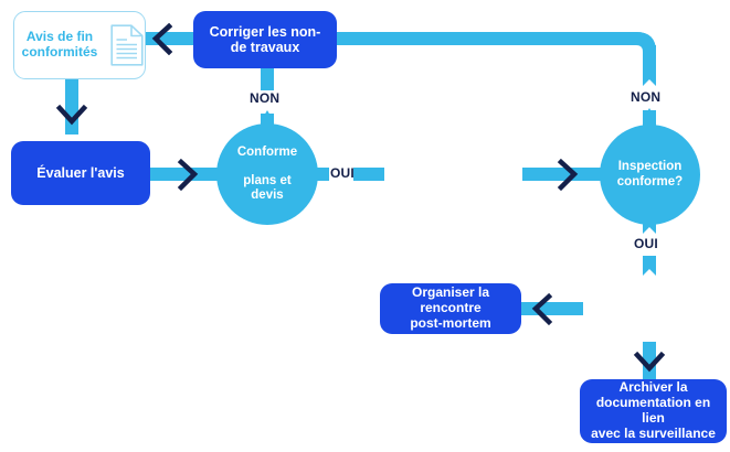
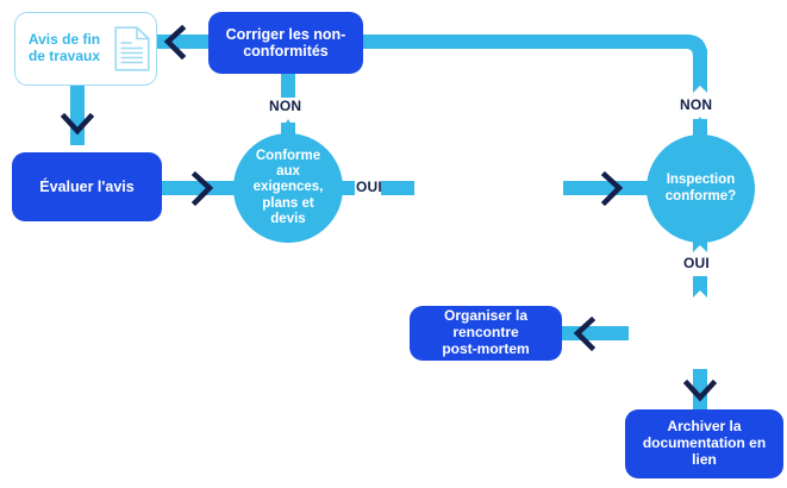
  Avis de fin
- conformités
+ de travaux
  Corriger les non-
- de travaux
+ conformités
  Évaluer l'avis
  Conforme
+ aux exigences,
  plans et
  devis
  Inspection
  conforme?
  Organiser la rencontre
  post-mortem
  Archiver la
  documentation en lien
- avec la surveillance
  NON
  NON
  OUI
  OUI
